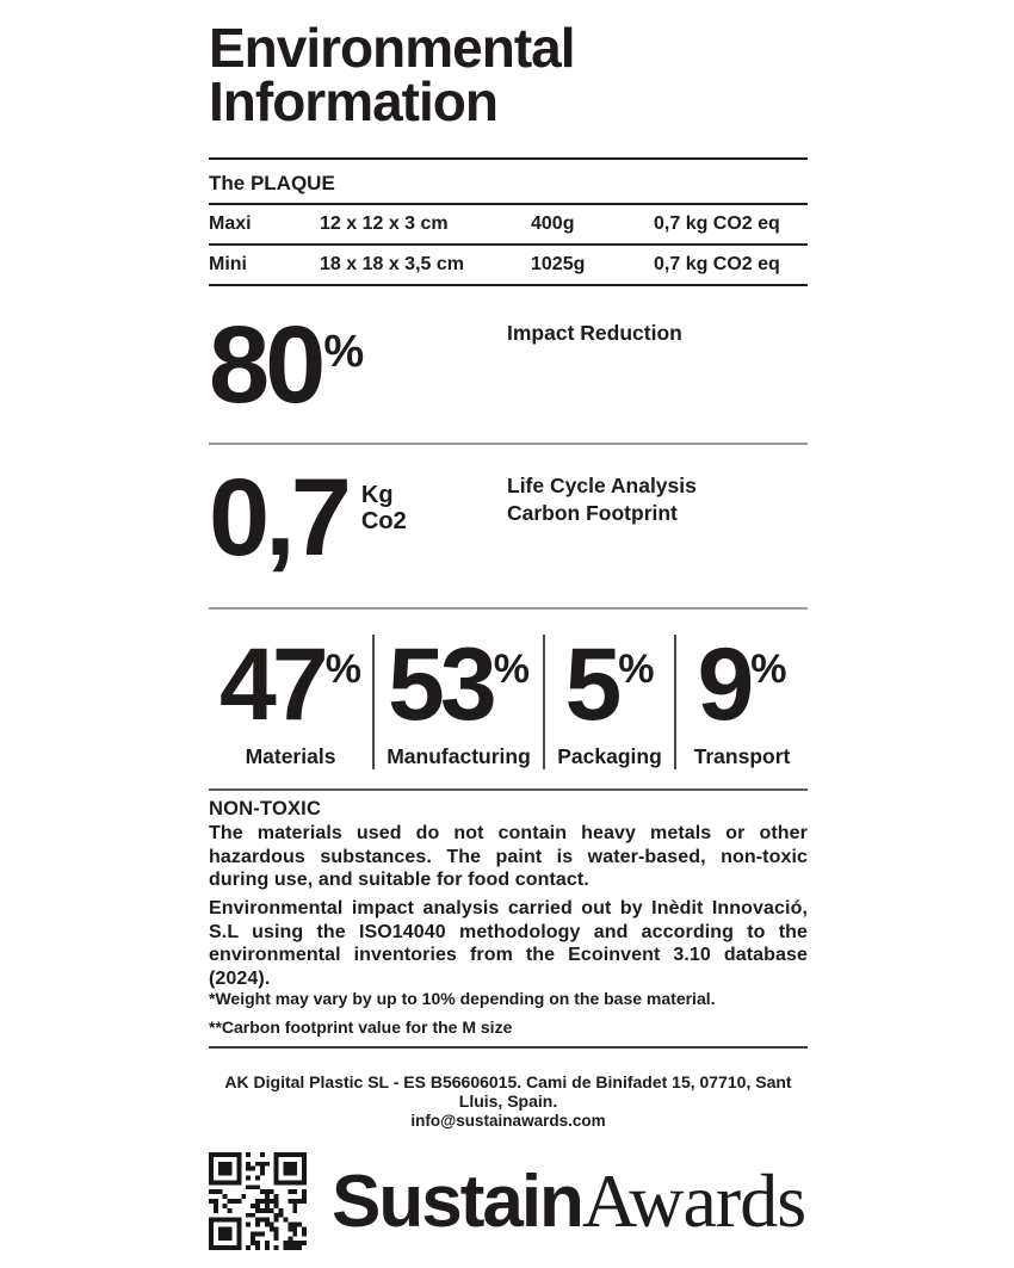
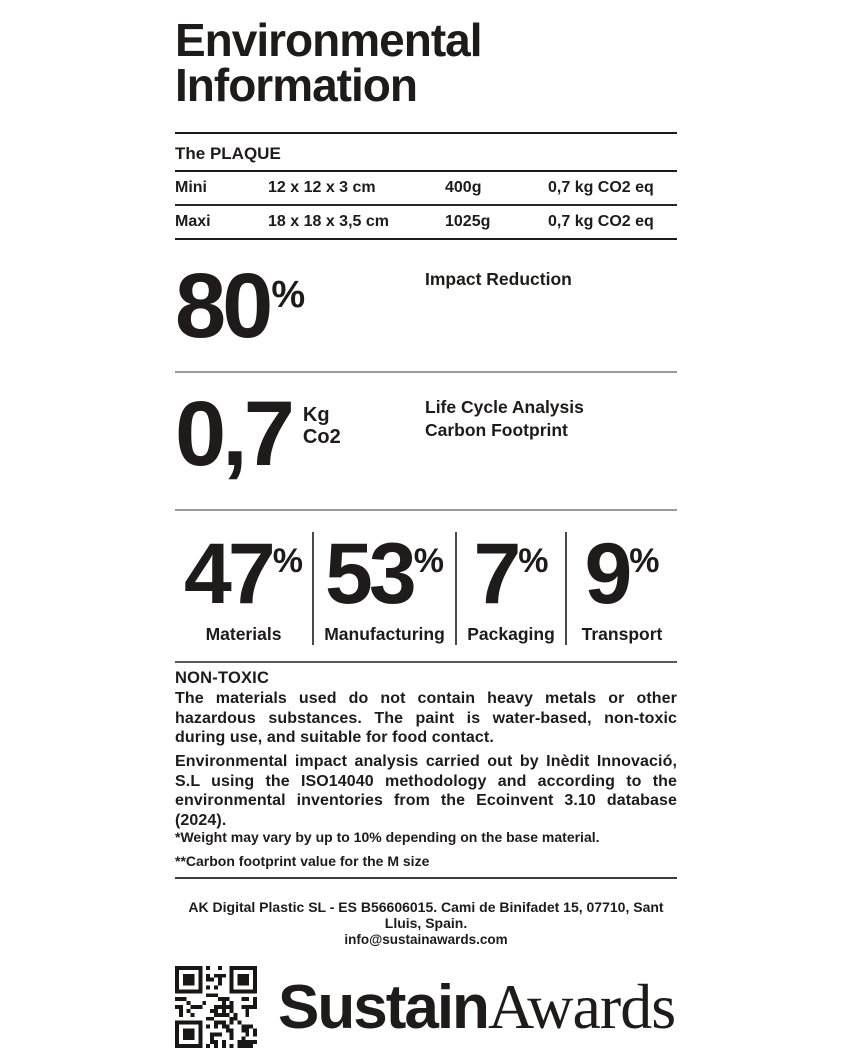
  Environmental
  Information
  The PLAQUE
- Maxi
+ Mini
  12 x 12 x 3 cm
  400g
  0,7 kg CO2 eq
- Mini
+ Maxi
  18 x 18 x 3,5 cm
  1025g
  0,7 kg CO2 eq
  80%
  Impact Reduction
  0,7
  Kg
  Co2
  Life Cycle Analysis
  Carbon Footprint
  47%
  Materials
  53%
  Manufacturing
- 5%
+ 7%
  Packaging
  9%
  Transport
  NON-TOXIC
  The materials used do not contain heavy metals or other hazardous substances. The paint is water-based, non-toxic during use, and suitable for food contact.
  Environmental impact analysis carried out by Inèdit Innovació, S.L using the ISO14040 methodology and according to the environmental inventories from the Ecoinvent 3.10 database (2024).
  *Weight may vary by up to 10% depending on the base material.
  **Carbon footprint value for the M size
  AK Digital Plastic SL - ES B56606015. Cami de Binifadet 15, 07710, Sant Lluis, Spain.
  info@sustainawards.com
  Sustain
  Awards
